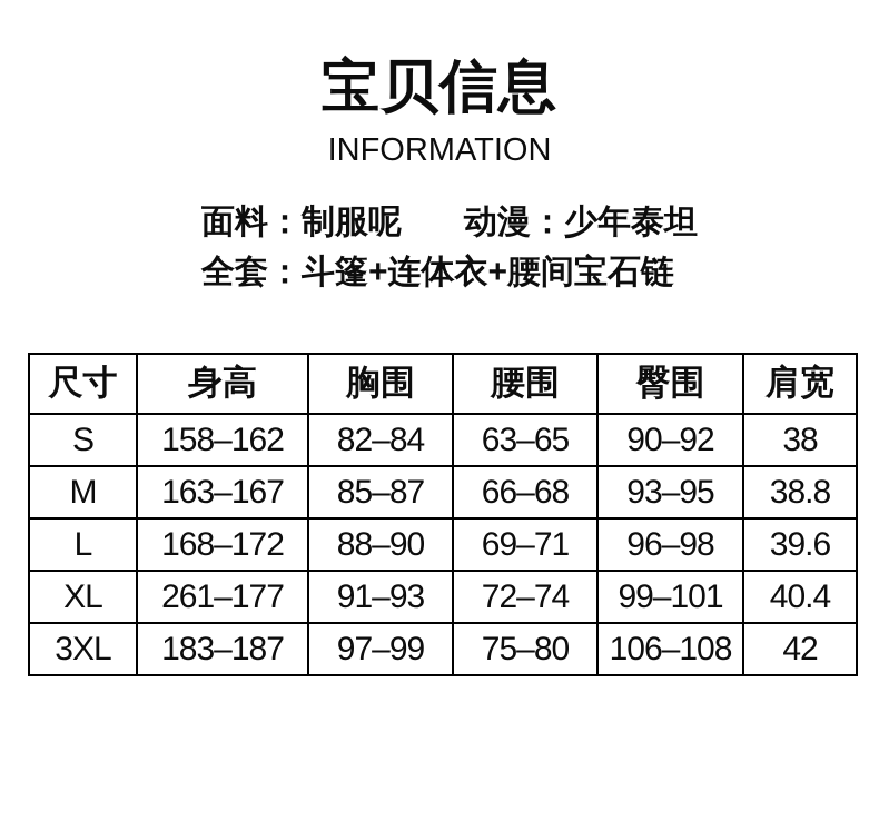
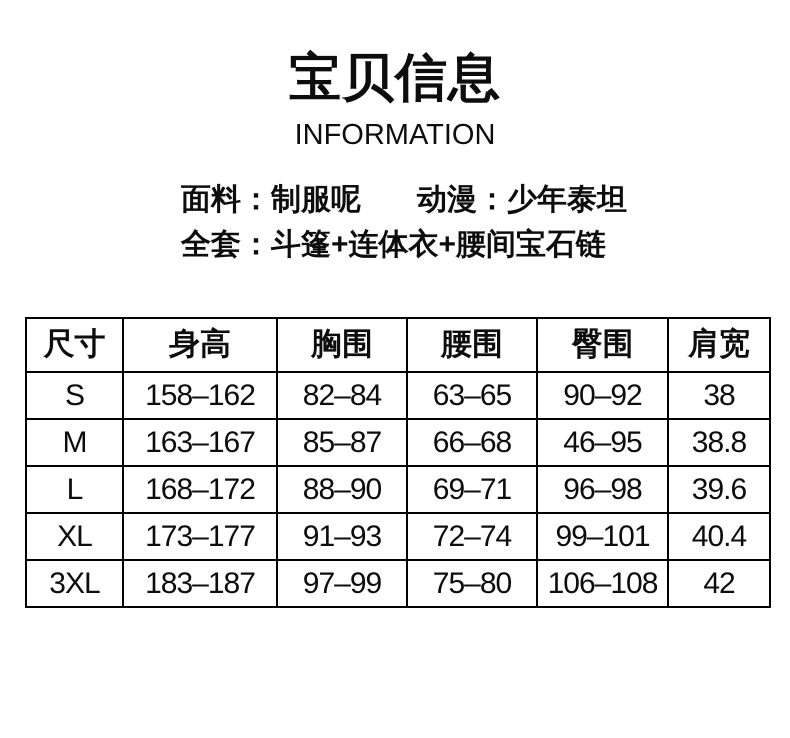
  宝贝信息
  INFORMATION
  面料：制服呢 动漫：少年泰坦
  全套：斗篷+连体衣+腰间宝石链
  尺寸	身高	胸围	腰围	臀围	肩宽
  S	158–162	82–84	63–65	90–92	38
- M	163–167	85–87	66–68	93–95	38.8
+ M	163–167	85–87	66–68	46–95	38.8
  L	168–172	88–90	69–71	96–98	39.6
- XL	261–177	91–93	72–74	99–101	40.4
+ XL	173–177	91–93	72–74	99–101	40.4
  3XL	183–187	97–99	75–80	106–108	42
